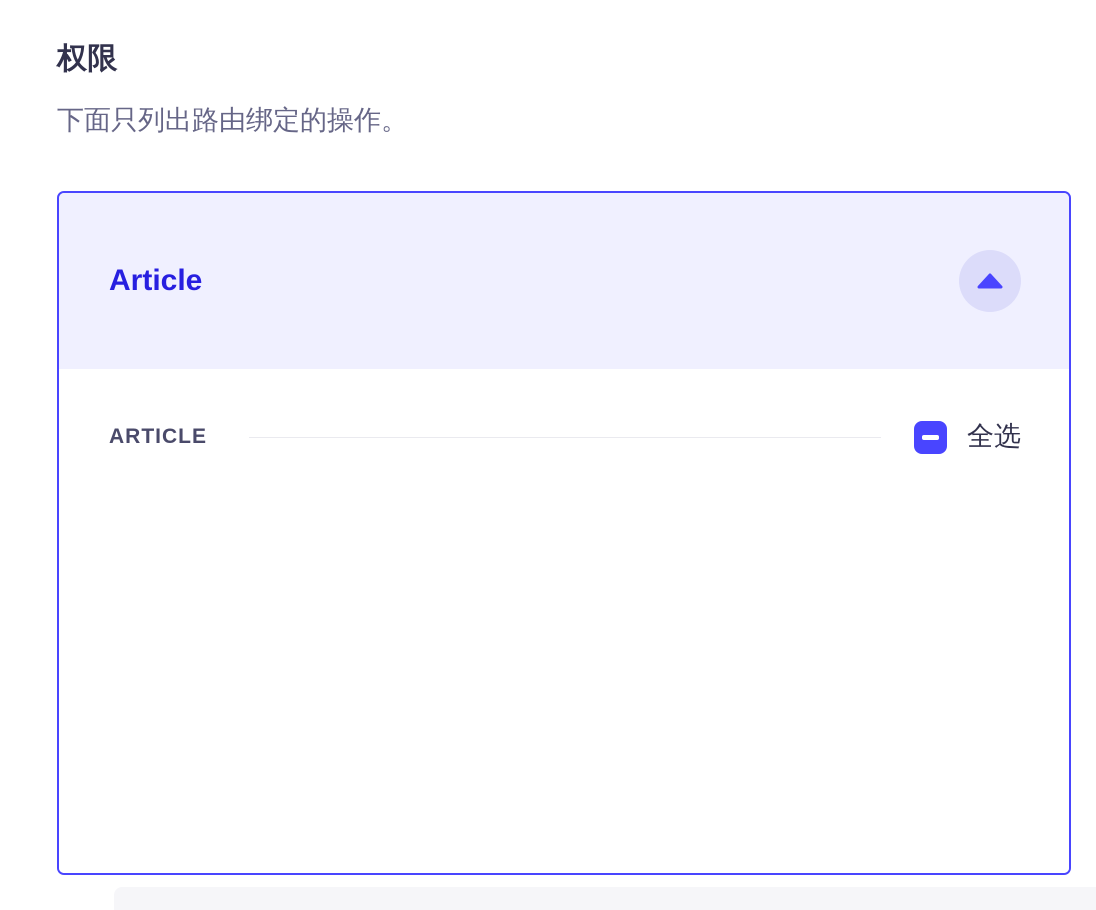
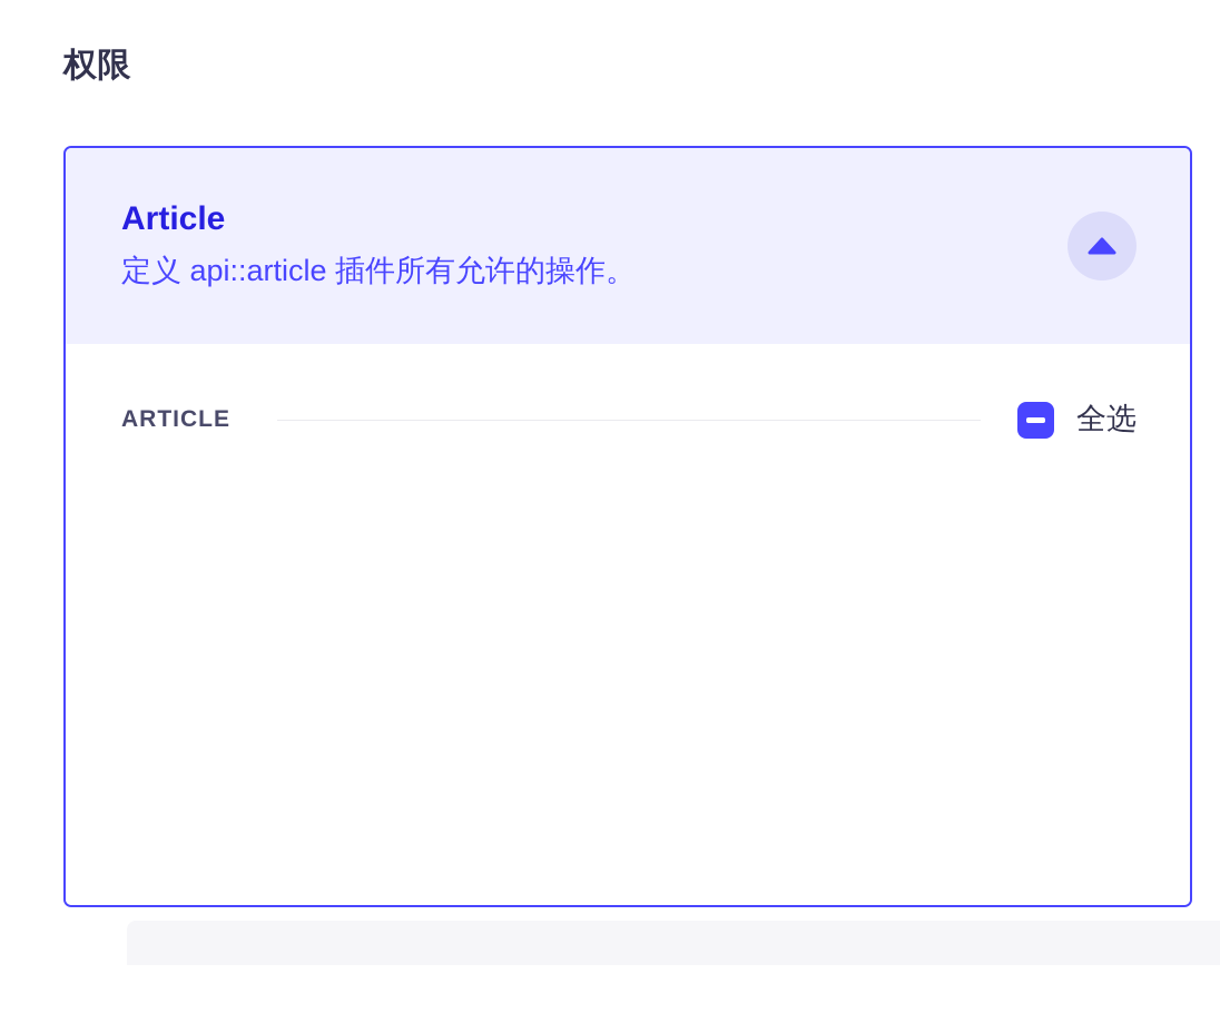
  权限
- 下面只列出路由绑定的操作。
  Article
+ 定义 api::article 插件所有允许的操作。
  ARTICLE
  全选
